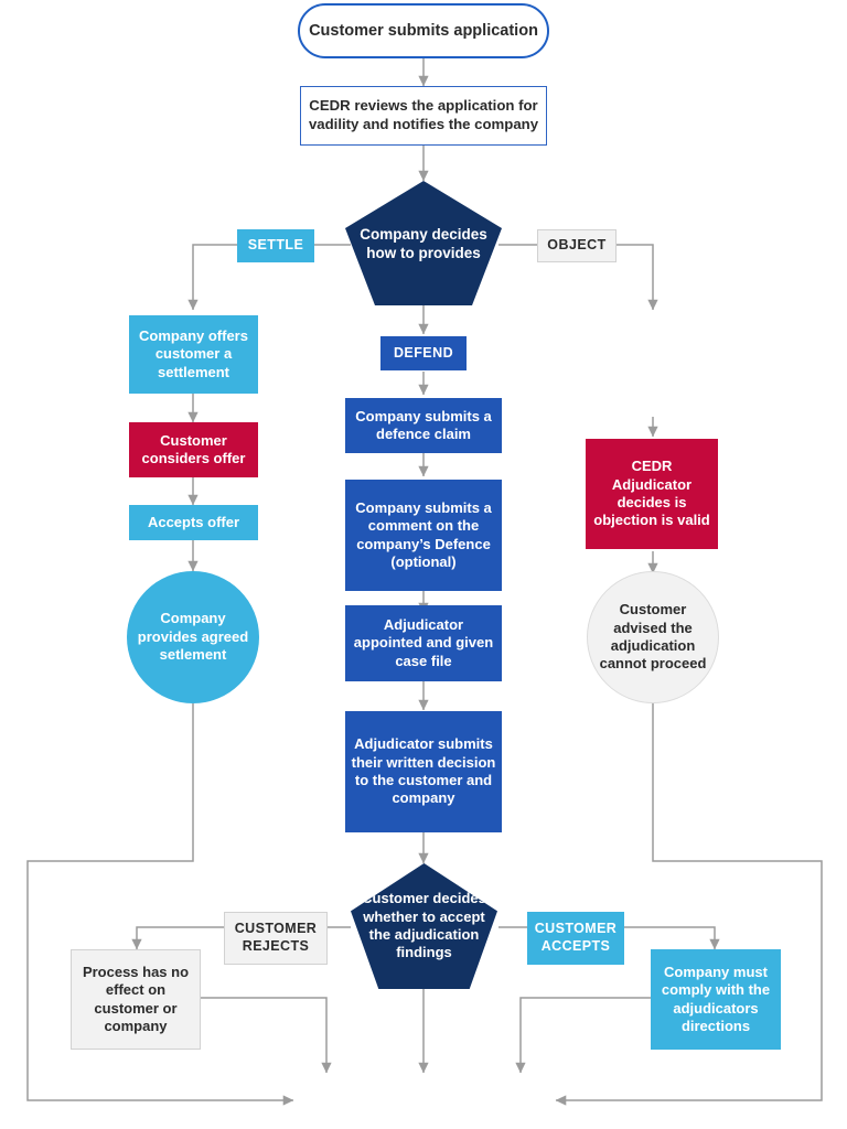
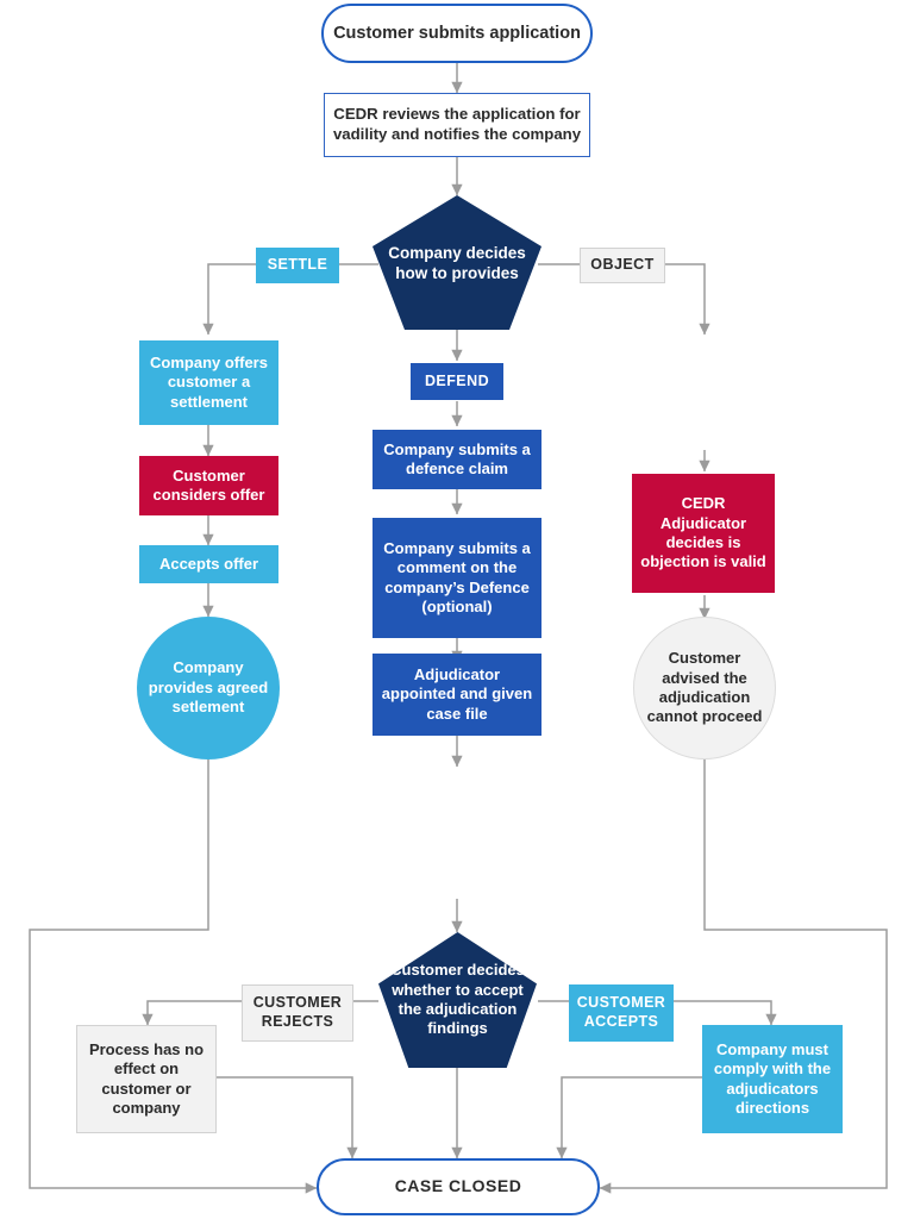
  Customer submits application
  CEDR reviews the application for vadility and notifies the company
  Company decides how to provides
  SETTLE
  OBJECT
  DEFEND
  Company offers customer a settlement
  Customer considers offer
  Accepts offer
  Company provides agreed setlement
  Company submits a defence claim
  Company submits a comment on the company’s Defence (optional)
  Adjudicator appointed and given case file
- Adjudicator submits their written decision to the customer and company
  CEDR Adjudicator decides is objection is valid
  Customer advised the adjudication cannot proceed
  ustomer decide whether to accept the adjudication findings
  CUSTOMER REJECTS
  CUSTOMER ACCEPTS
  Process has no effect on customer or company
  Company must comply with the adjudicators directions
+ CASE CLOSED
